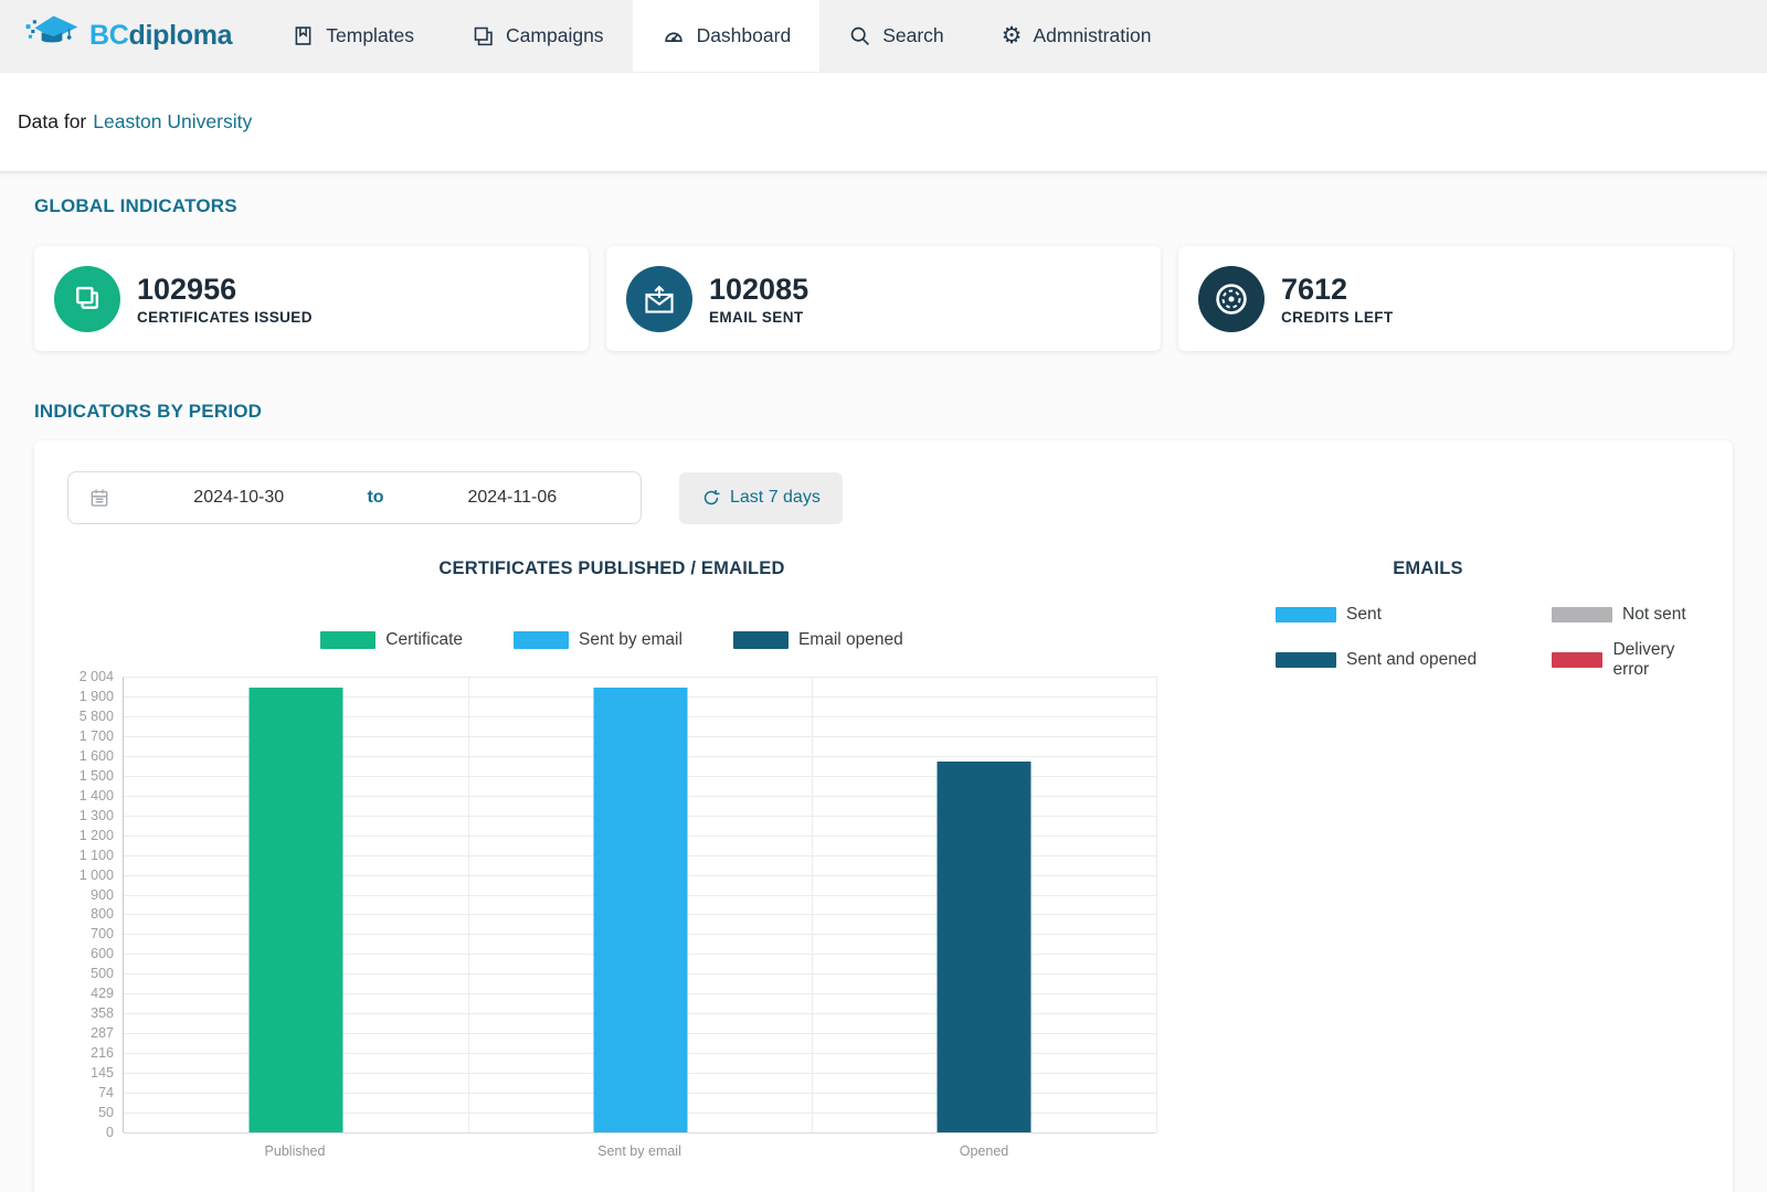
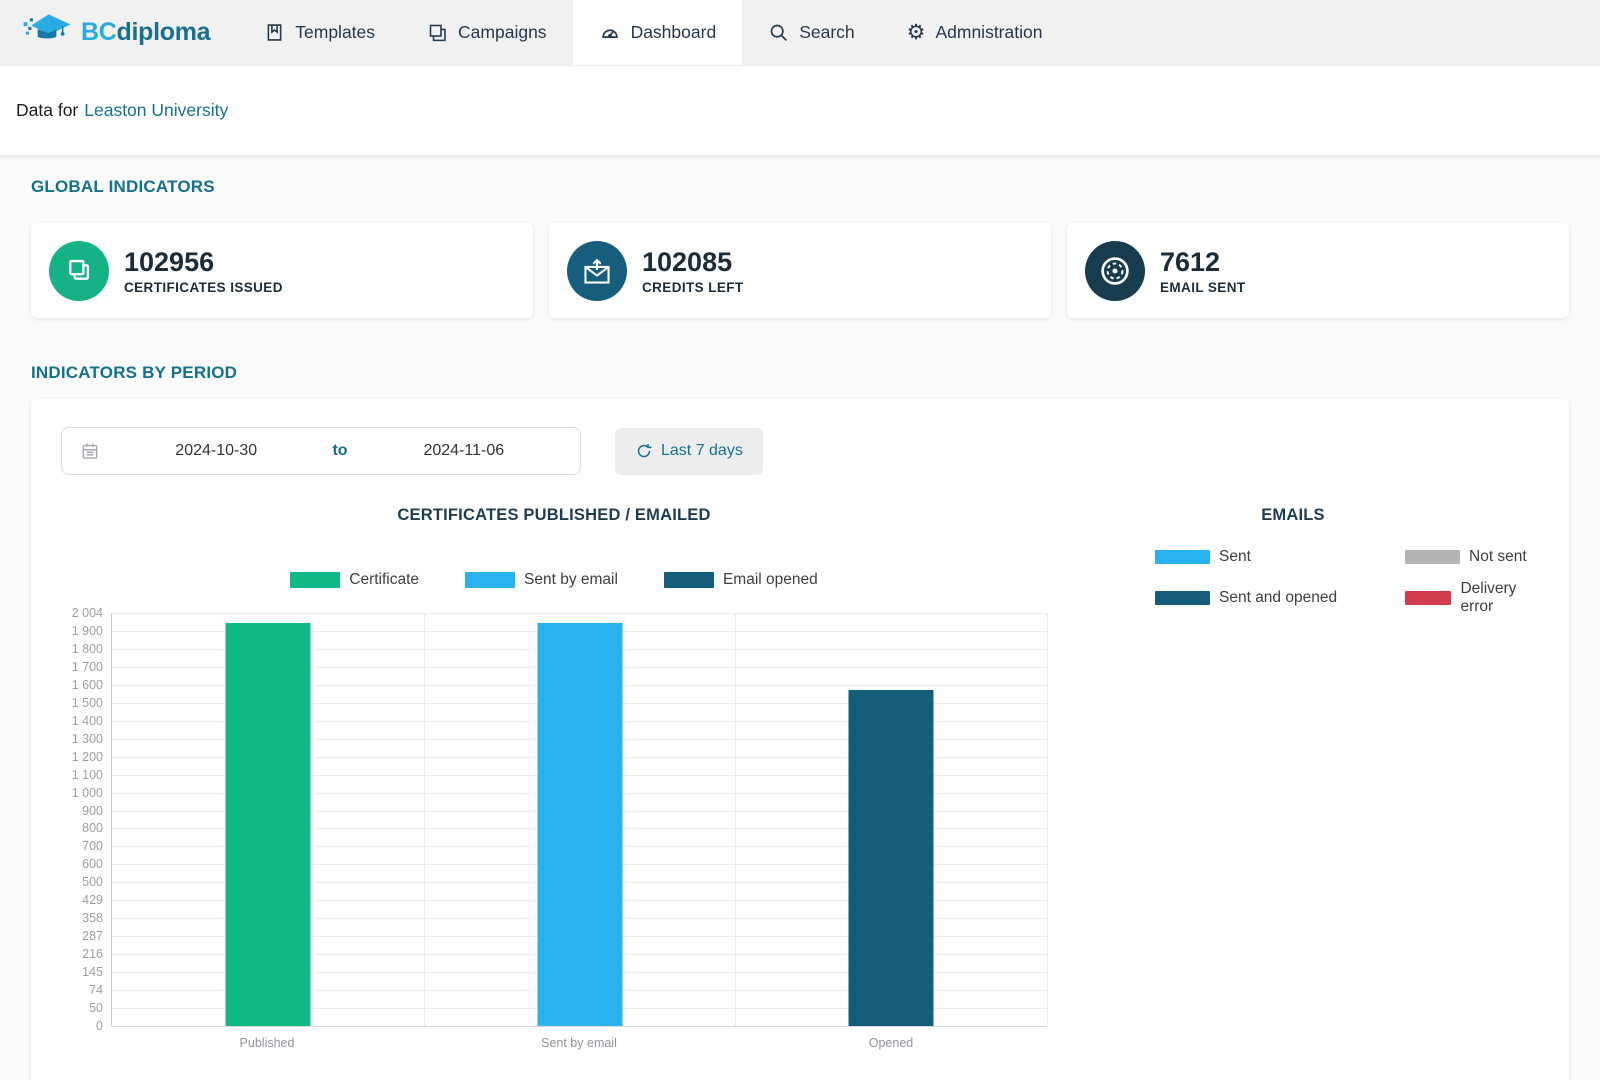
  BCdiploma
  Templates
  Campaigns
  Dashboard
  Search
  ⚙
  Admnistration
  Data for
  Leaston University
  GLOBAL INDICATORS
  102956
  CERTIFICATES ISSUED
  102085
- EMAIL SENT
+ CREDITS LEFT
  7612
- CREDITS LEFT
+ EMAIL SENT
  INDICATORS BY PERIOD
  2024-10-30
  to
  2024-11-06
  Last 7 days
  CERTIFICATES PUBLISHED / EMAILED
  Certificate
  Sent by email
  Email opened
  2 004
  1 900
- 5 800
+ 1 800
  1 700
  1 600
  1 500
  1 400
  1 300
  1 200
  1 100
  1 000
  900
  800
  700
  600
  500
  429
  358
  287
  216
  145
  74
  50
  0
  Published
  Sent by email
  Opened
  EMAILS
  Sent
  Not sent
  Sent and opened
  Delivery error
